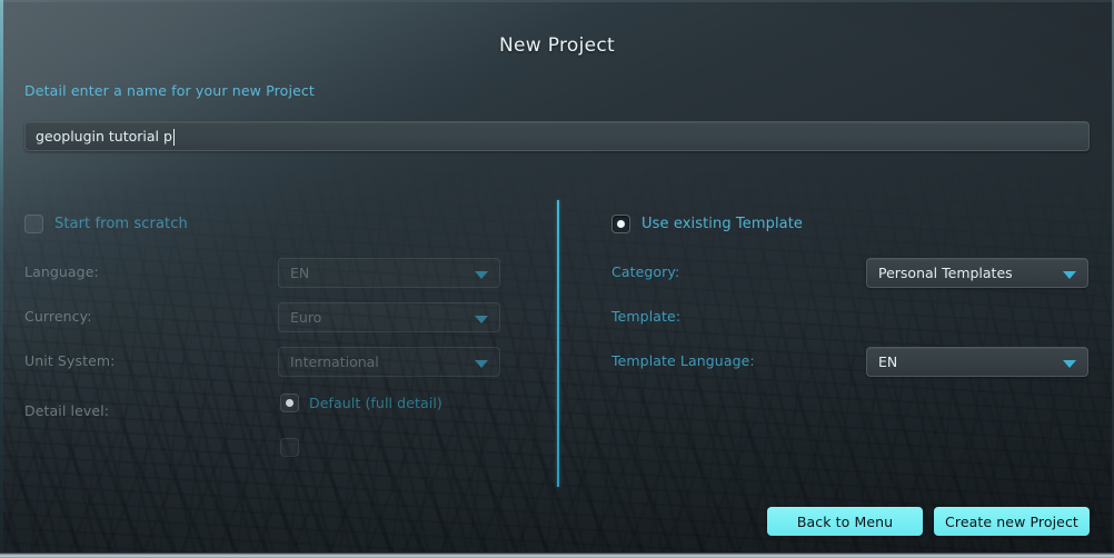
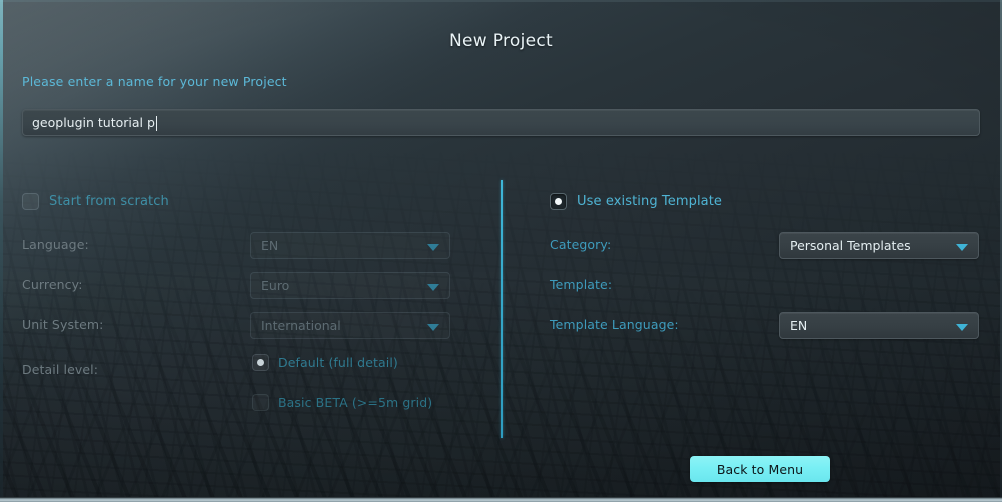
  New Project
- Detail enter a name for your new Project
+ Please enter a name for your new Project
  geoplugin tutorial p
  Start from scratch
  Language:
  EN
  Currency:
  Euro
  Unit System:
  International
  Detail level:
  Default (full detail)
+ Basic BETA (>=5m grid)
  Use existing Template
  Category:
  Personal Templates
  Template:
  Template Language:
  EN
  Back to Menu
- Create new Project
